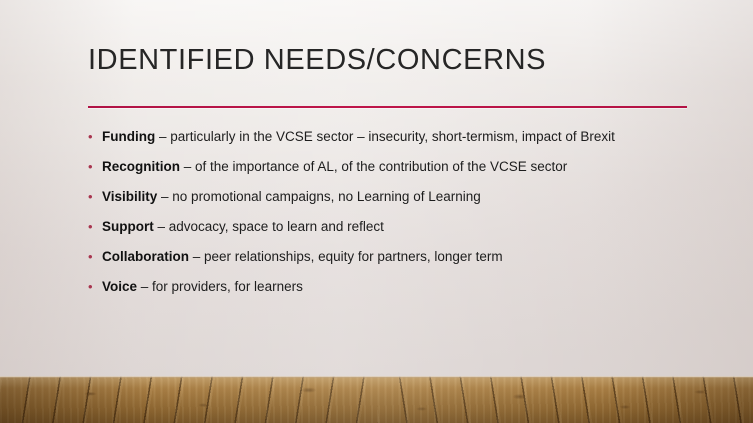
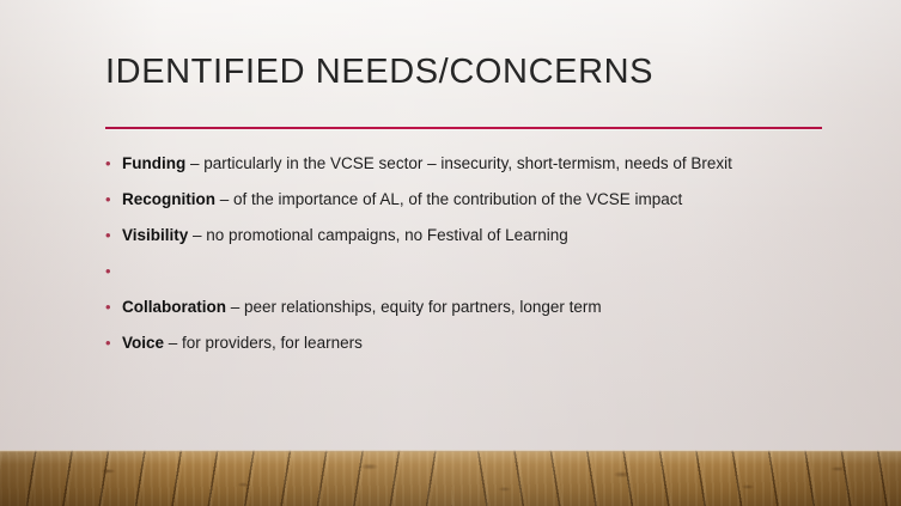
  IDENTIFIED NEEDS/CONCERNS
  •
- Funding – particularly in the VCSE sector – insecurity, short-termism, impact of Brexit
+ Funding – particularly in the VCSE sector – insecurity, short-termism, needs of Brexit
  •
- Recognition – of the importance of AL, of the contribution of the VCSE sector
+ Recognition – of the importance of AL, of the contribution of the VCSE impact
  •
- Visibility – no promotional campaigns, no Learning of Learning
+ Visibility – no promotional campaigns, no Festival of Learning
  •
- Support – advocacy, space to learn and reflect
  •
  Collaboration – peer relationships, equity for partners, longer term
  •
  Voice – for providers, for learners
